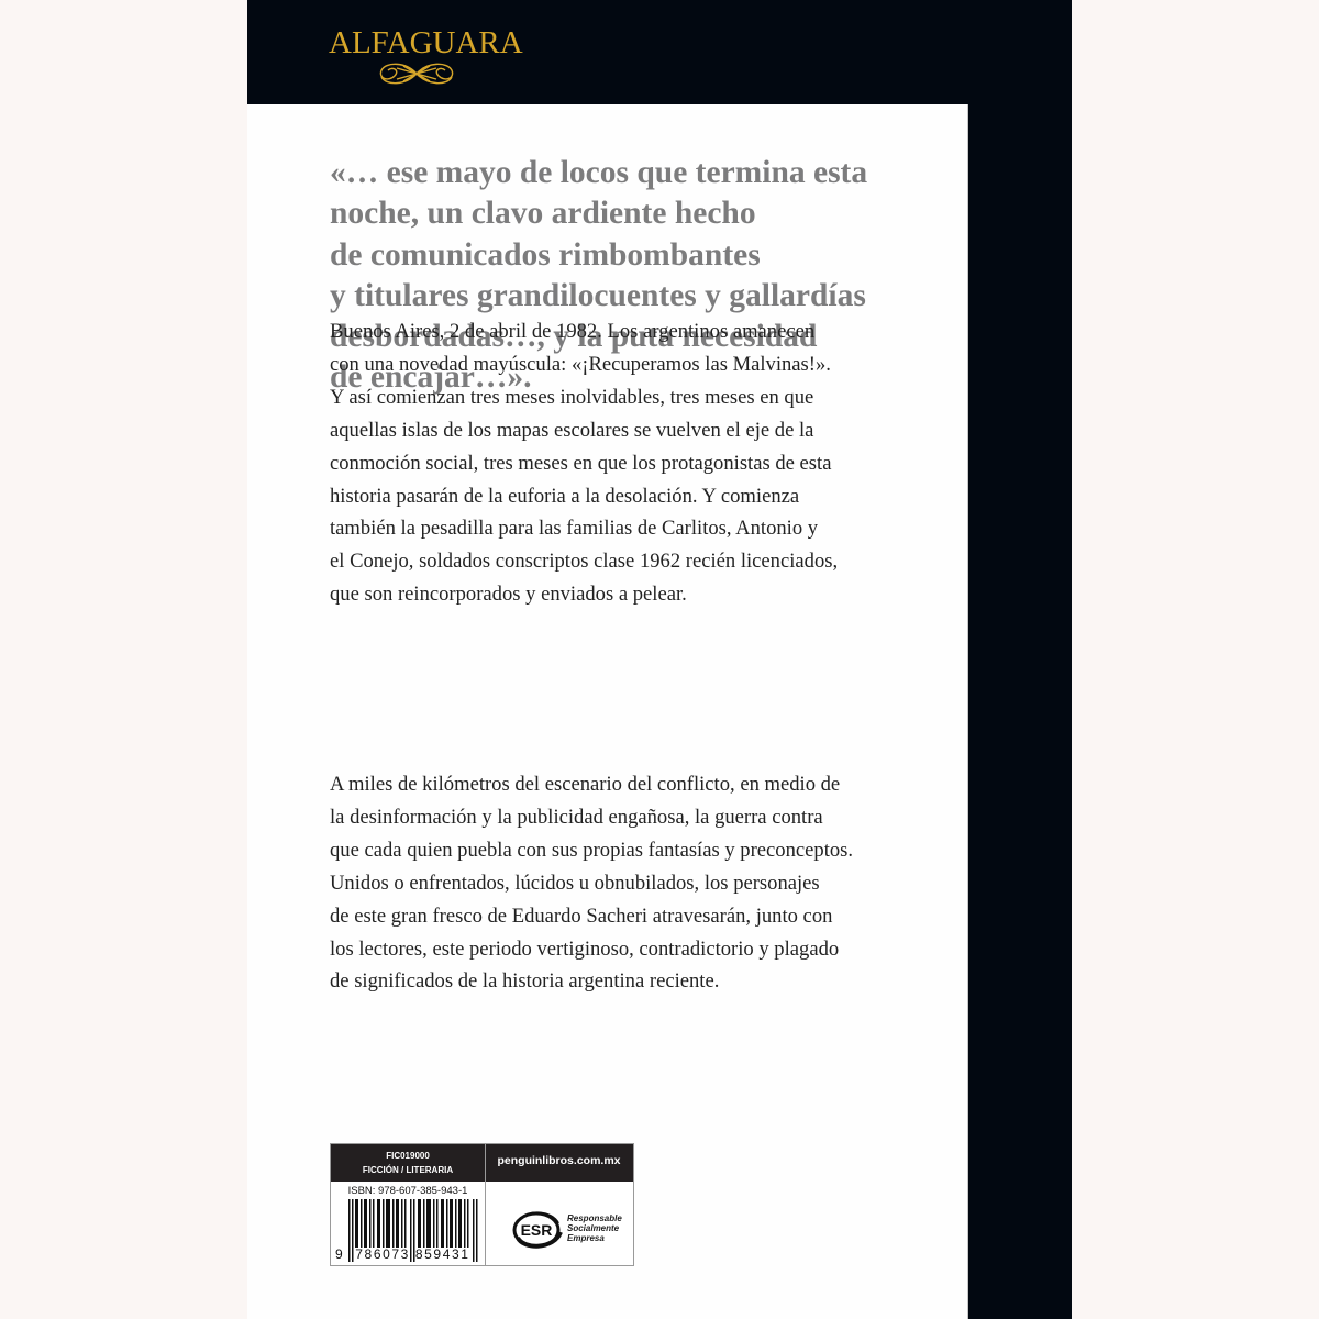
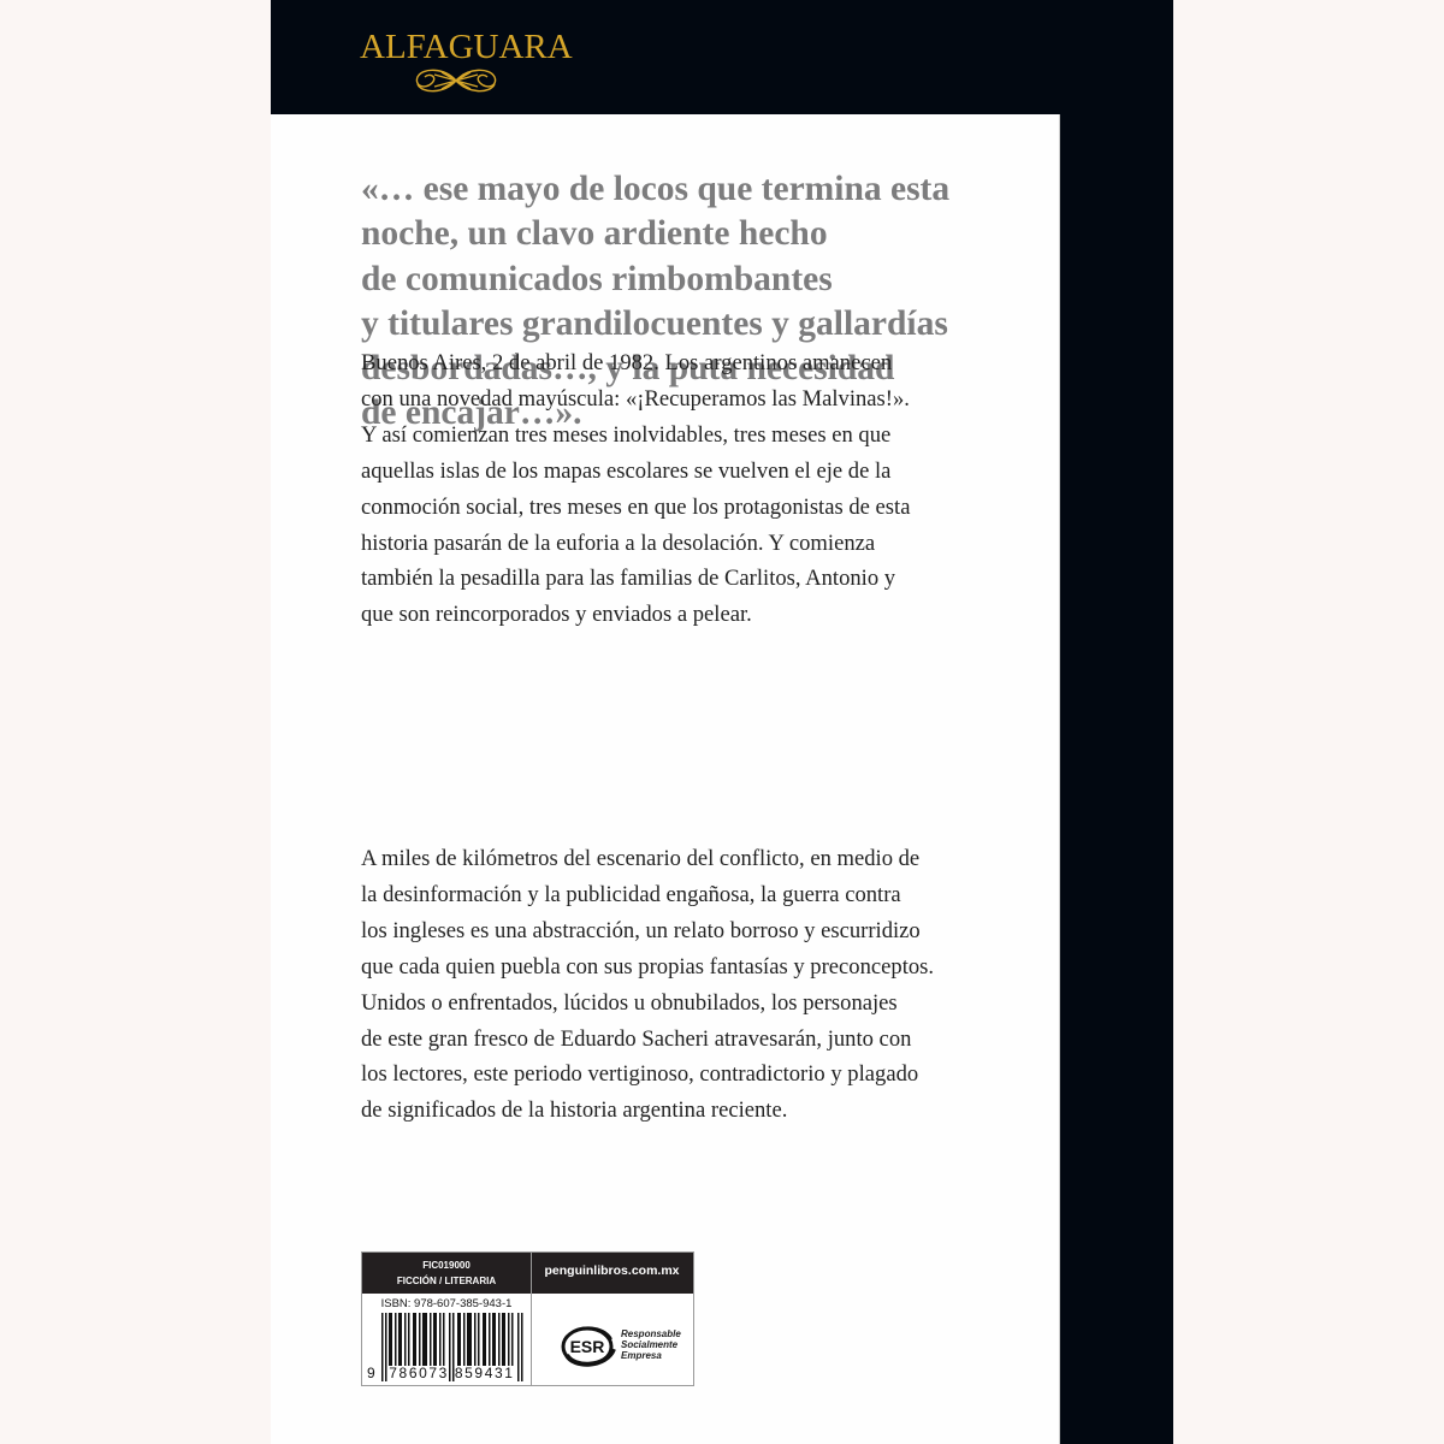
  ALFAGUARA
  «… ese mayo de locos que termina esta
  noche, un clavo ardiente hecho
  de comunicados rimbombantes
  y titulares grandilocuentes y gallardías
  desbordadas…, y la puta necesidad
  de encajar…».
  Buenos Aires, 2 de abril de 1982. Los argentinos amanecen
  con una novedad mayúscula: «¡Recuperamos las Malvinas!».
  Y así comienzan tres meses inolvidables, tres meses en que
  aquellas islas de los mapas escolares se vuelven el eje de la
  conmoción social, tres meses en que los protagonistas de esta
  historia pasarán de la euforia a la desolación. Y comienza
  también la pesadilla para las familias de Carlitos, Antonio y
- el Conejo, soldados conscriptos clase 1962 recién licenciados,
  que son reincorporados y enviados a pelear.
  A miles de kilómetros del escenario del conflicto, en medio de
  la desinformación y la publicidad engañosa, la guerra contra
+ los ingleses es una abstracción, un relato borroso y escurridizo
  que cada quien puebla con sus propias fantasías y preconceptos.
  Unidos o enfrentados, lúcidos u obnubilados, los personajes
  de este gran fresco de Eduardo Sacheri atravesarán, junto con
  los lectores, este periodo vertiginoso, contradictorio y plagado
  de significados de la historia argentina reciente.
  FIC019000
  FICCIÓN / LITERARIA
  penguinlibros.com.mx
  ISBN: 978-607-385-943-1
  9 786073 859431
  ESR
  Responsable
  Socialmente
  Empresa
